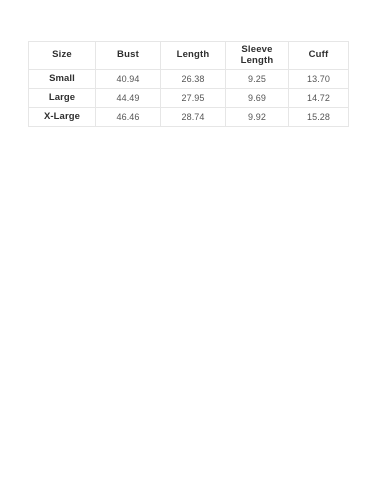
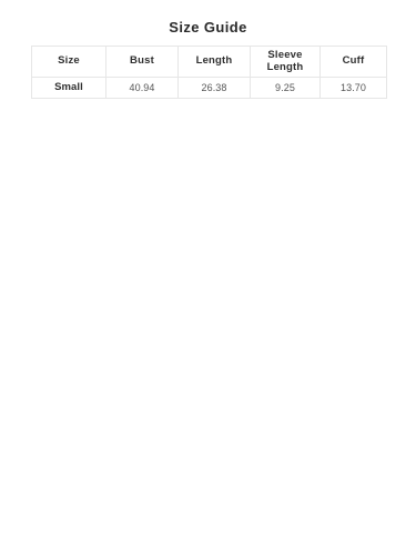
+ Size Guide
  Size	Bust	Length	Sleeve Length	Cuff
  Small	40.94	26.38	9.25	13.70
- Large	44.49	27.95	9.69	14.72
- X-Large	46.46	28.74	9.92	15.28
